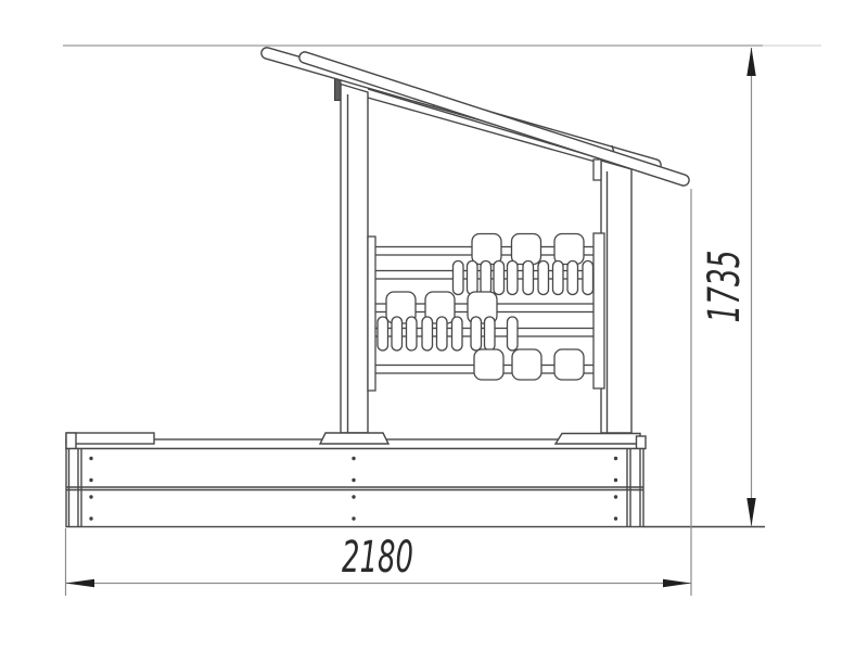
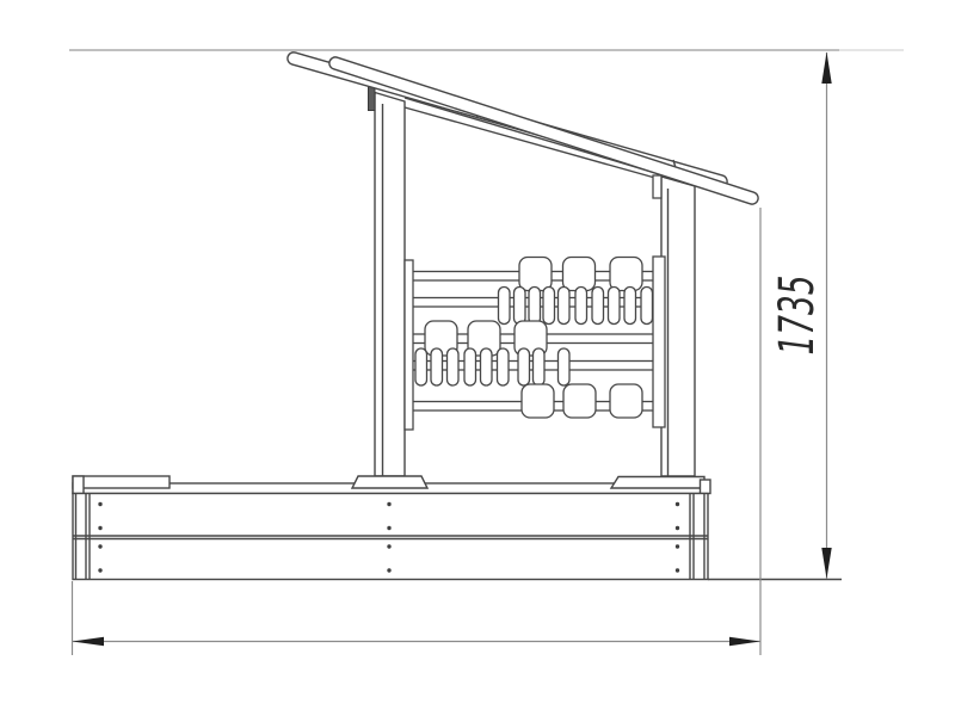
- 2180
